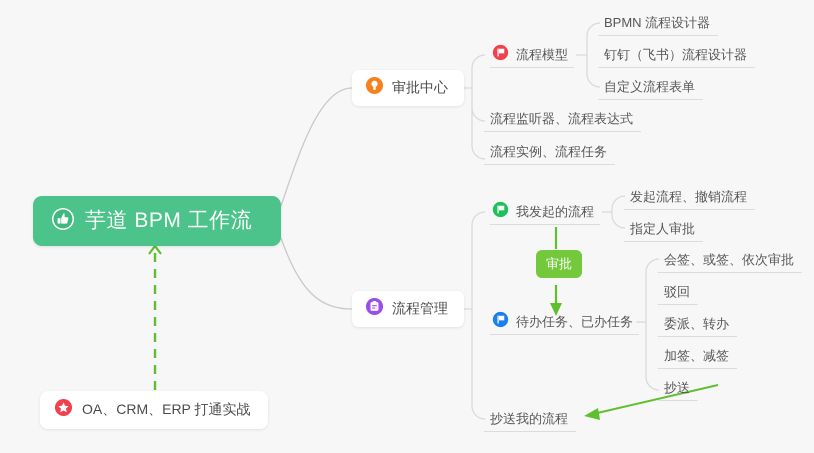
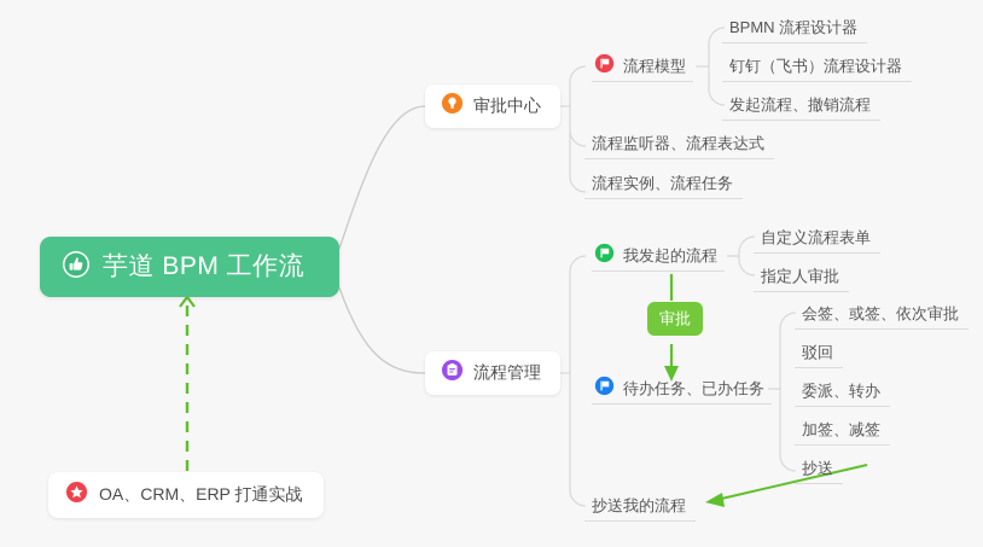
  芋道 BPM 工作流
  审批中心
  流程模型
  BPMN 流程设计器
  钉钉（飞书）流程设计器
- 自定义流程表单
+ 发起流程、撤销流程
  流程监听器、流程表达式
  流程实例、流程任务
  流程管理
  我发起的流程
- 发起流程、撤销流程
+ 自定义流程表单
  指定人审批
  审批
  待办任务、已办任务
  会签、或签、依次审批
  驳回
  委派、转办
  加签、减签
  抄送
  抄送我的流程
  OA、CRM、ERP 打通实战
